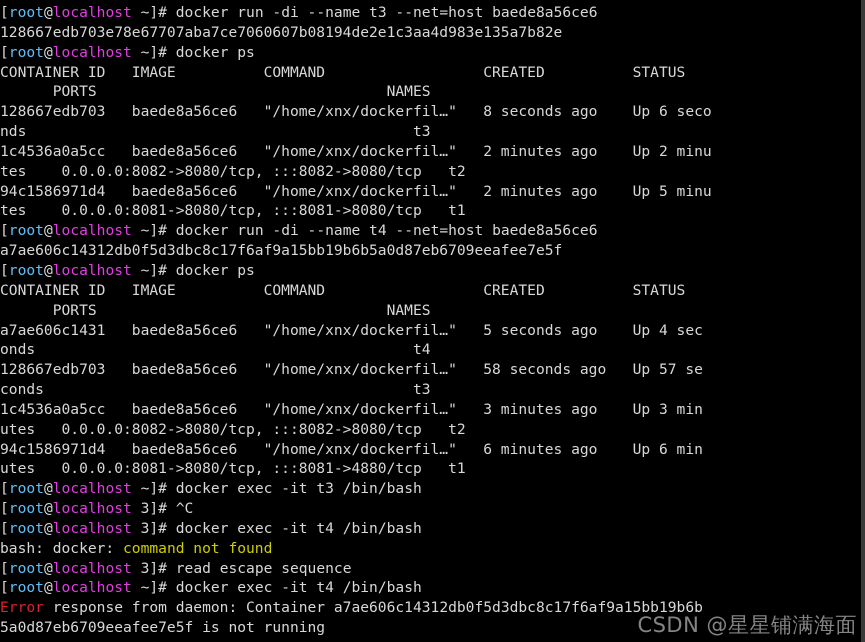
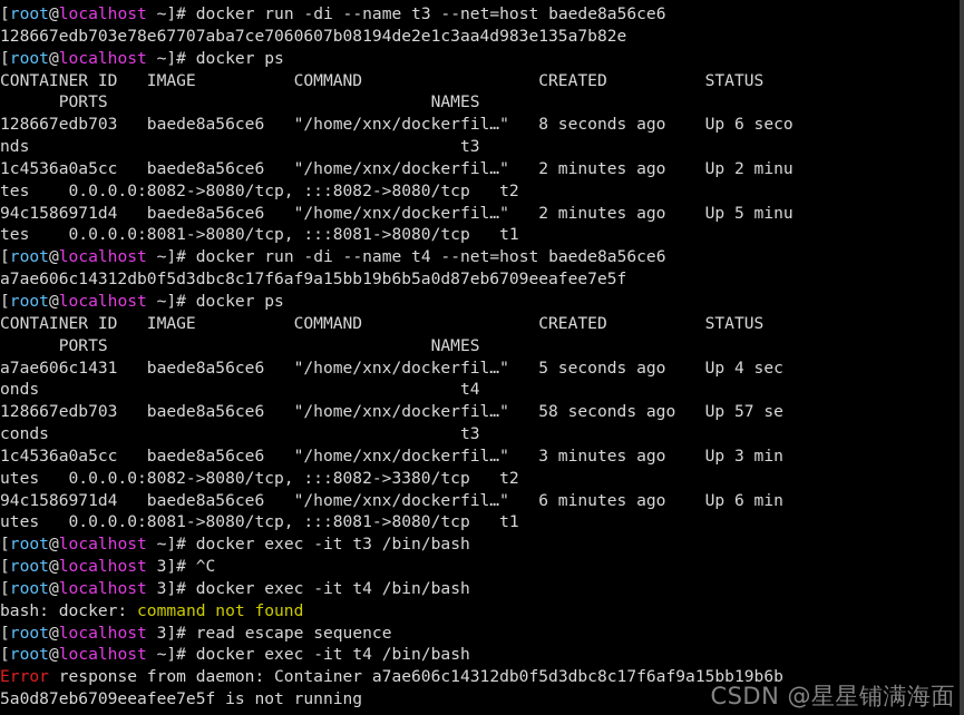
  [root@localhost ~]# docker run -di --name t3 --net=host baede8a56ce6
  128667edb703e78e67707aba7ce7060607b08194de2e1c3aa4d983e135a7b82e
  [root@localhost ~]# docker ps
  CONTAINER ID IMAGE COMMAND CREATED STATUS
  PORTS NAMES
  128667edb703 baede8a56ce6 "/home/xnx/dockerfil…" 8 seconds ago Up 6 seco
  nds t3
  1c4536a0a5cc baede8a56ce6 "/home/xnx/dockerfil…" 2 minutes ago Up 2 minu
  tes 0.0.0.0:8082->8080/tcp, :::8082->8080/tcp t2
  94c1586971d4 baede8a56ce6 "/home/xnx/dockerfil…" 2 minutes ago Up 5 minu
  tes 0.0.0.0:8081->8080/tcp, :::8081->8080/tcp t1
  [root@localhost ~]# docker run -di --name t4 --net=host baede8a56ce6
  a7ae606c14312db0f5d3dbc8c17f6af9a15bb19b6b5a0d87eb6709eeafee7e5f
  [root@localhost ~]# docker ps
  CONTAINER ID IMAGE COMMAND CREATED STATUS
  PORTS NAMES
  a7ae606c1431 baede8a56ce6 "/home/xnx/dockerfil…" 5 seconds ago Up 4 sec
  onds t4
  128667edb703 baede8a56ce6 "/home/xnx/dockerfil…" 58 seconds ago Up 57 se
  conds t3
  1c4536a0a5cc baede8a56ce6 "/home/xnx/dockerfil…" 3 minutes ago Up 3 min
- utes 0.0.0.0:8082->8080/tcp, :::8082->8080/tcp t2
+ utes 0.0.0.0:8082->8080/tcp, :::8082->3380/tcp t2
  94c1586971d4 baede8a56ce6 "/home/xnx/dockerfil…" 6 minutes ago Up 6 min
- utes 0.0.0.0:8081->8080/tcp, :::8081->4880/tcp t1
+ utes 0.0.0.0:8081->8080/tcp, :::8081->8080/tcp t1
  [root@localhost ~]# docker exec -it t3 /bin/bash
  [root@localhost 3]# ^C
  [root@localhost 3]# docker exec -it t4 /bin/bash
  bash: docker: command not found
  [root@localhost 3]# read escape sequence
  [root@localhost ~]# docker exec -it t4 /bin/bash
  Error response from daemon: Container a7ae606c14312db0f5d3dbc8c17f6af9a15bb19b6b
  5a0d87eb6709eeafee7e5f is not running
  CSDN @星星铺满海面
